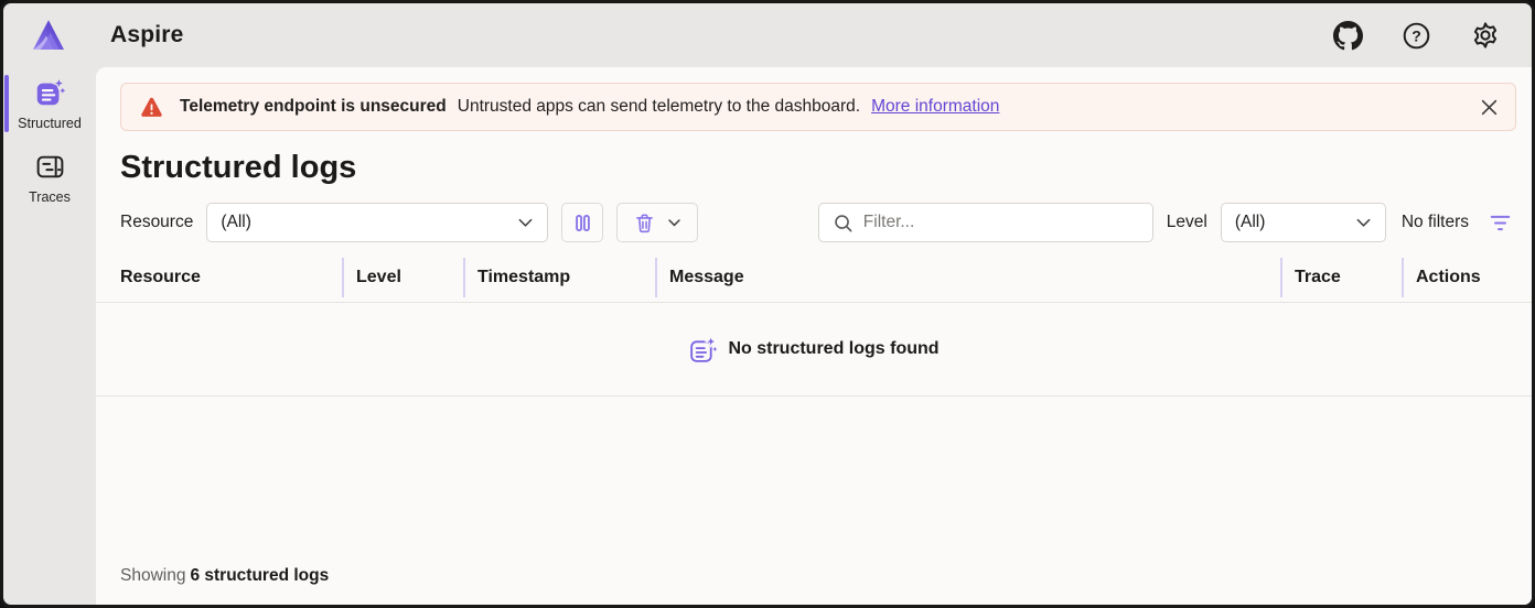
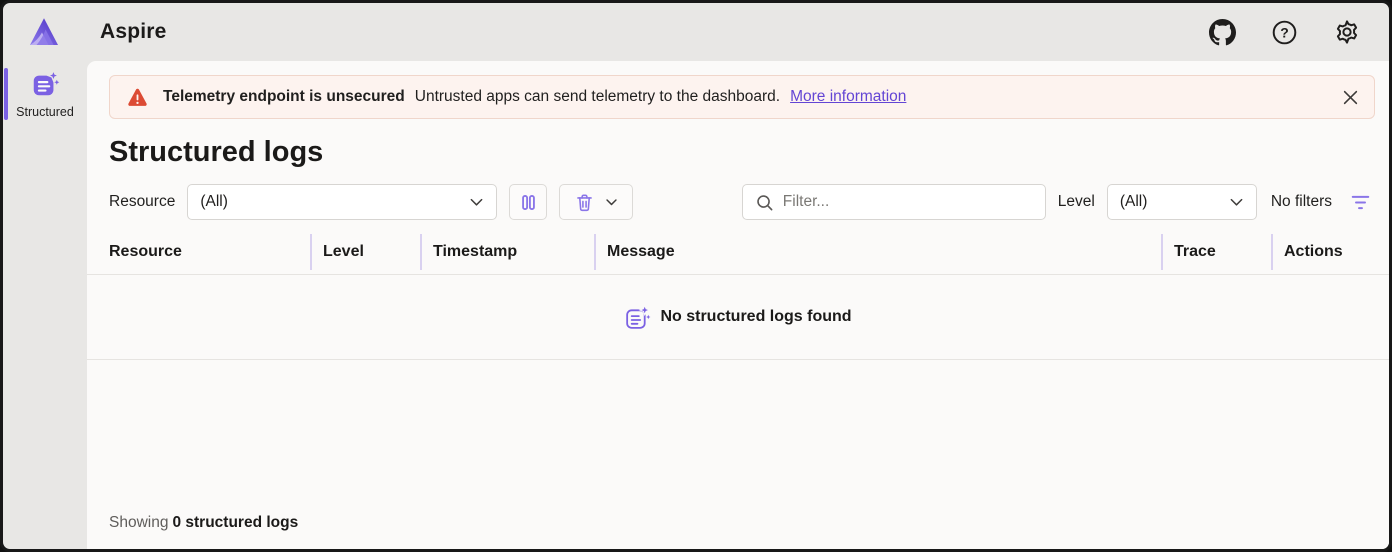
  Aspire
  ?
  Structured
- Traces
  Telemetry endpoint is unsecured
  Untrusted apps can send telemetry to the dashboard.
  More information
  Structured logs
  Resource
  (All)
  Filter...
  Level
  (All)
  No filters
  Resource
  Level
  Timestamp
  Message
  Trace
  Actions
  No structured logs found
- Showing 6 structured logs
+ Showing 0 structured logs
